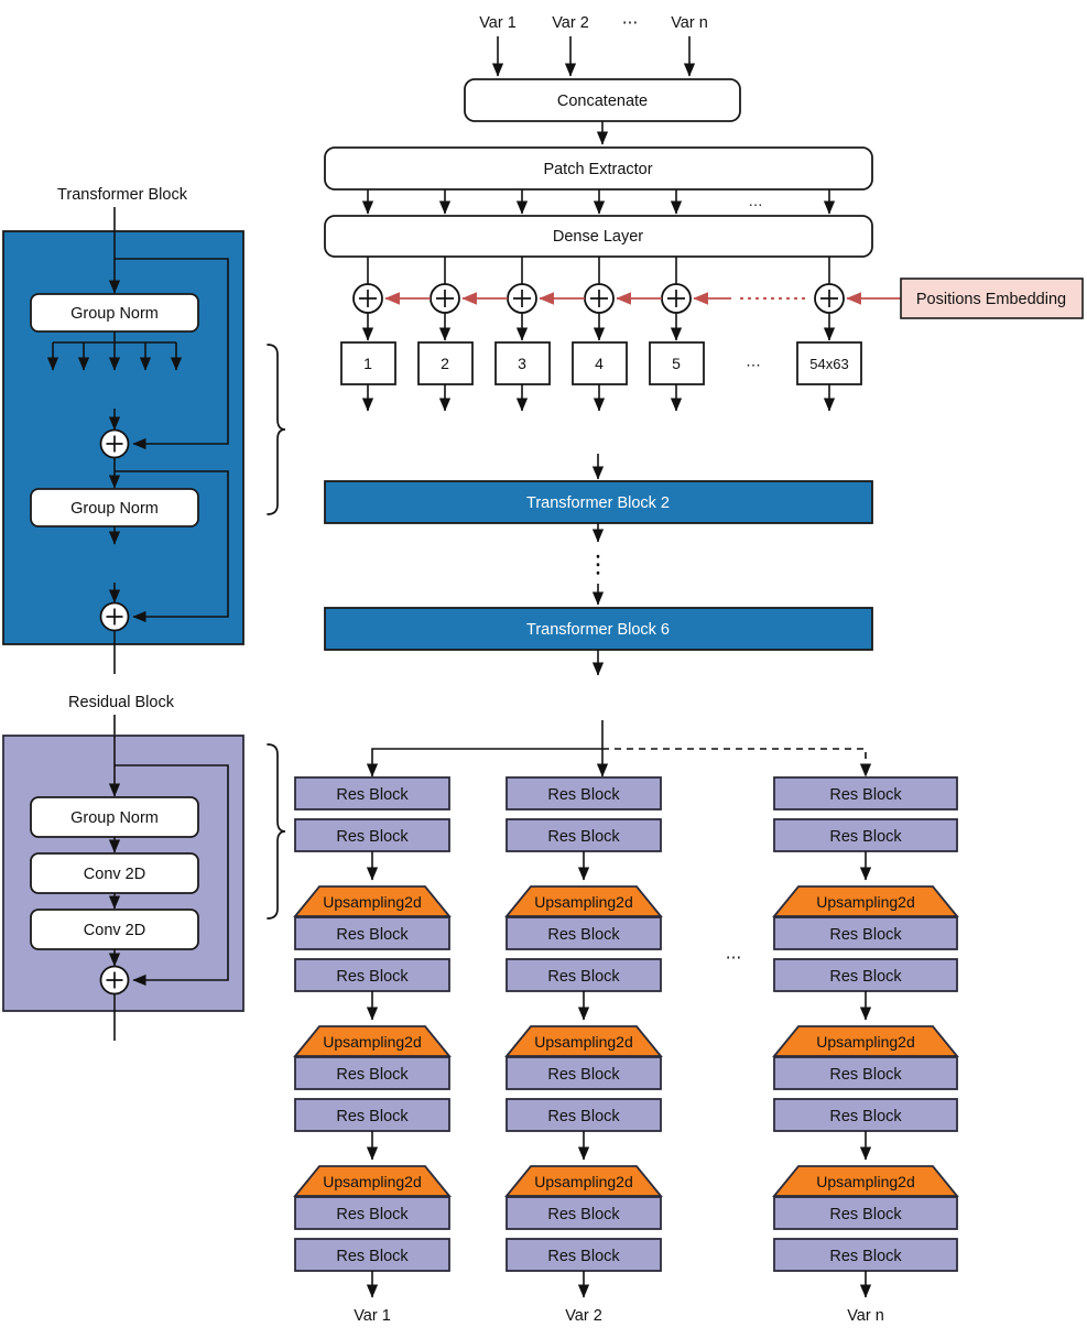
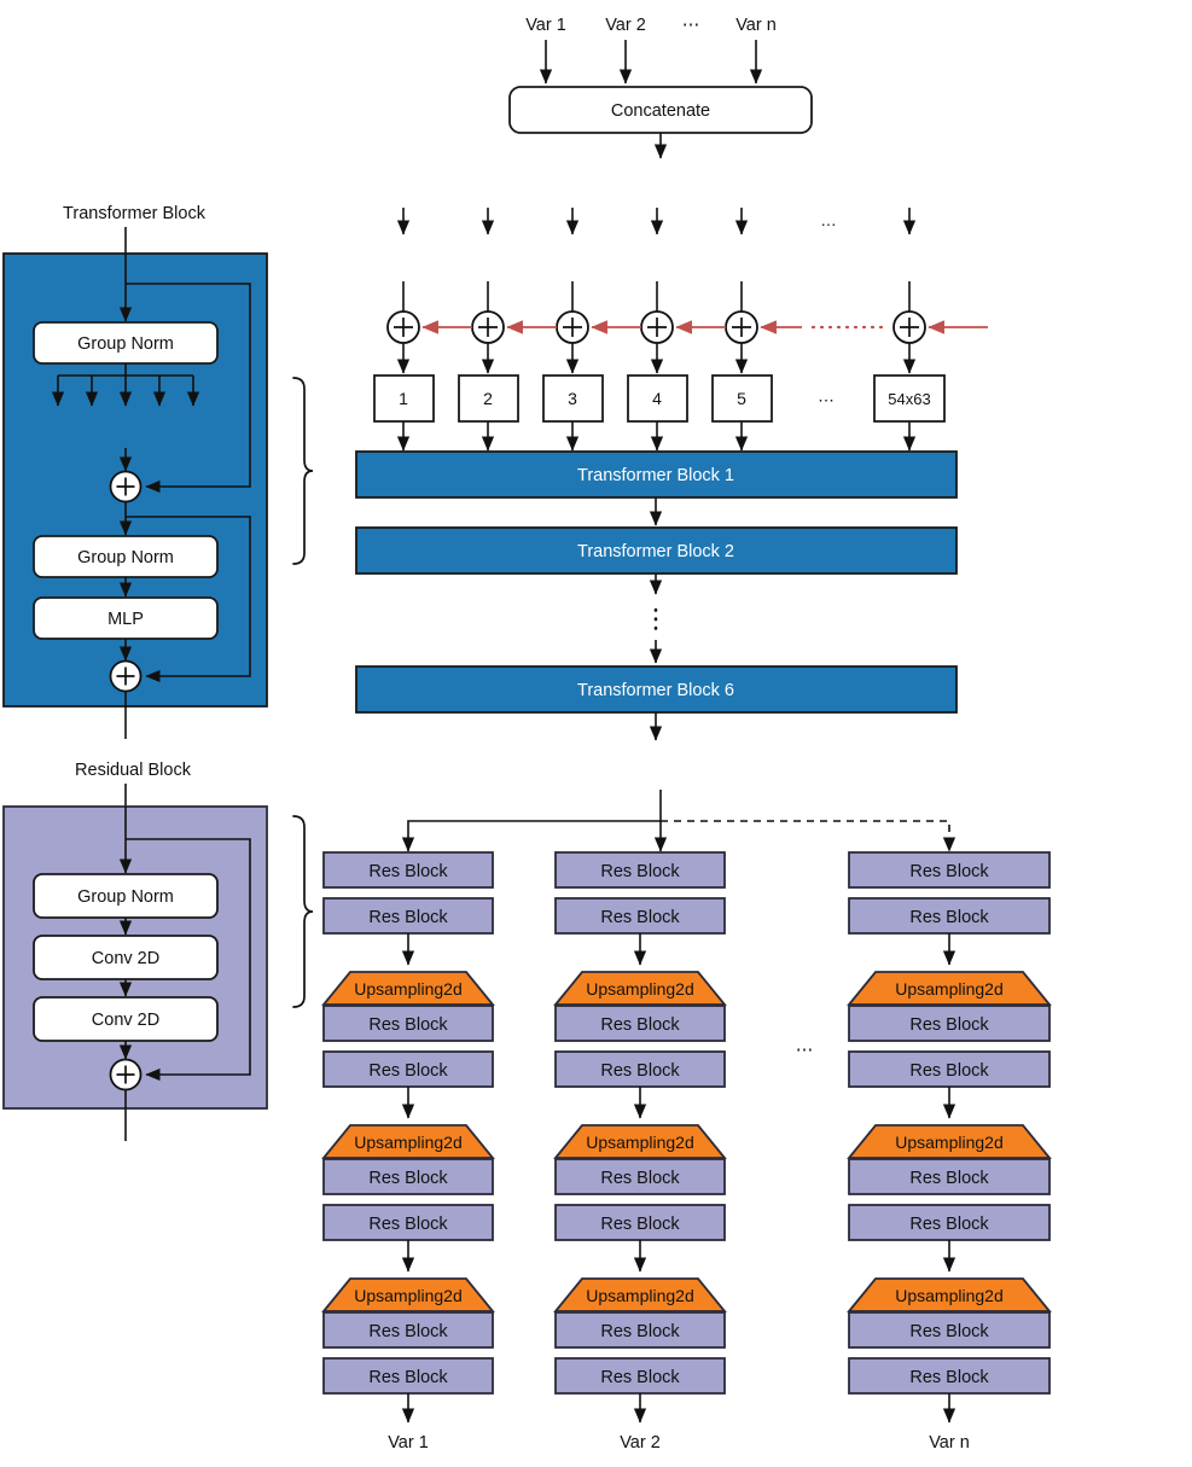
  Var 1
  Var 2
  ⋯
  Var n
  Concatenate
- Patch Extractor
  …
- Dense Layer
- Positions Embedding
  1
  2
  3
  4
  5
  ⋯
  54x63
+ Transformer Block 1
  Transformer Block 2
  Transformer Block 6
  Res Block
  Res Block
  Upsampling2d
  Res Block
  Res Block
  Upsampling2d
  Res Block
  Res Block
  Upsampling2d
  Res Block
  Res Block
  Var 1
  Res Block
  Res Block
  Upsampling2d
  Res Block
  Res Block
  Upsampling2d
  Res Block
  Res Block
  Upsampling2d
  Res Block
  Res Block
  Var 2
  ⋯
  Res Block
  Res Block
  Upsampling2d
  Res Block
  Res Block
  Upsampling2d
  Res Block
  Res Block
  Upsampling2d
  Res Block
  Res Block
  Var n
  Transformer Block
  Group Norm
  Group Norm
+ MLP
  Residual Block
  Group Norm
  Conv 2D
  Conv 2D
